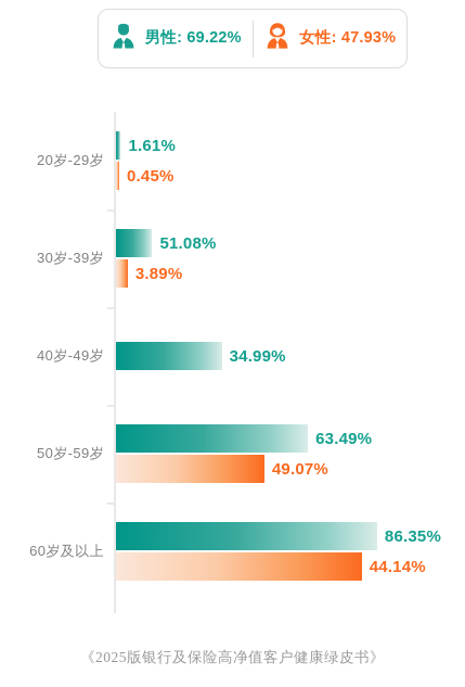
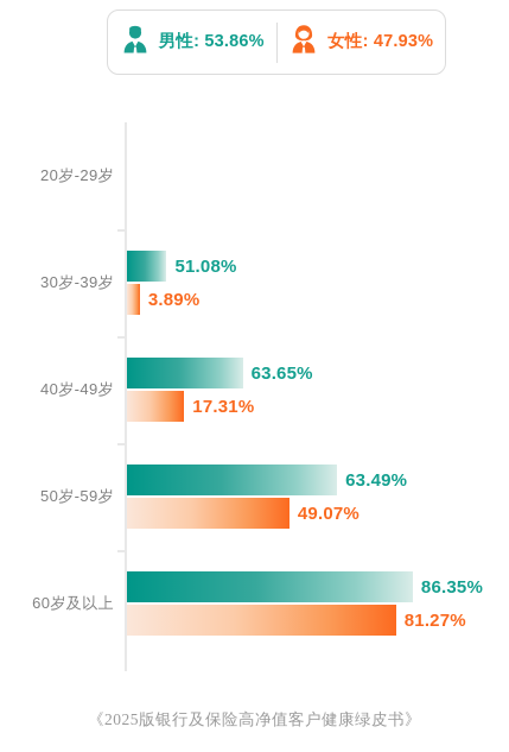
- 男性: 69.22%
+ 男性: 53.86%
  女性: 47.93%
  20岁-29岁
- 1.61%
- 0.45%
  30岁-39岁
  51.08%
  3.89%
  40岁-49岁
- 34.99%
+ 63.65%
+ 17.31%
  50岁-59岁
  63.49%
  49.07%
  60岁及以上
  86.35%
- 44.14%
+ 81.27%
  《2025版银行及保险高净值客户健康绿皮书》
